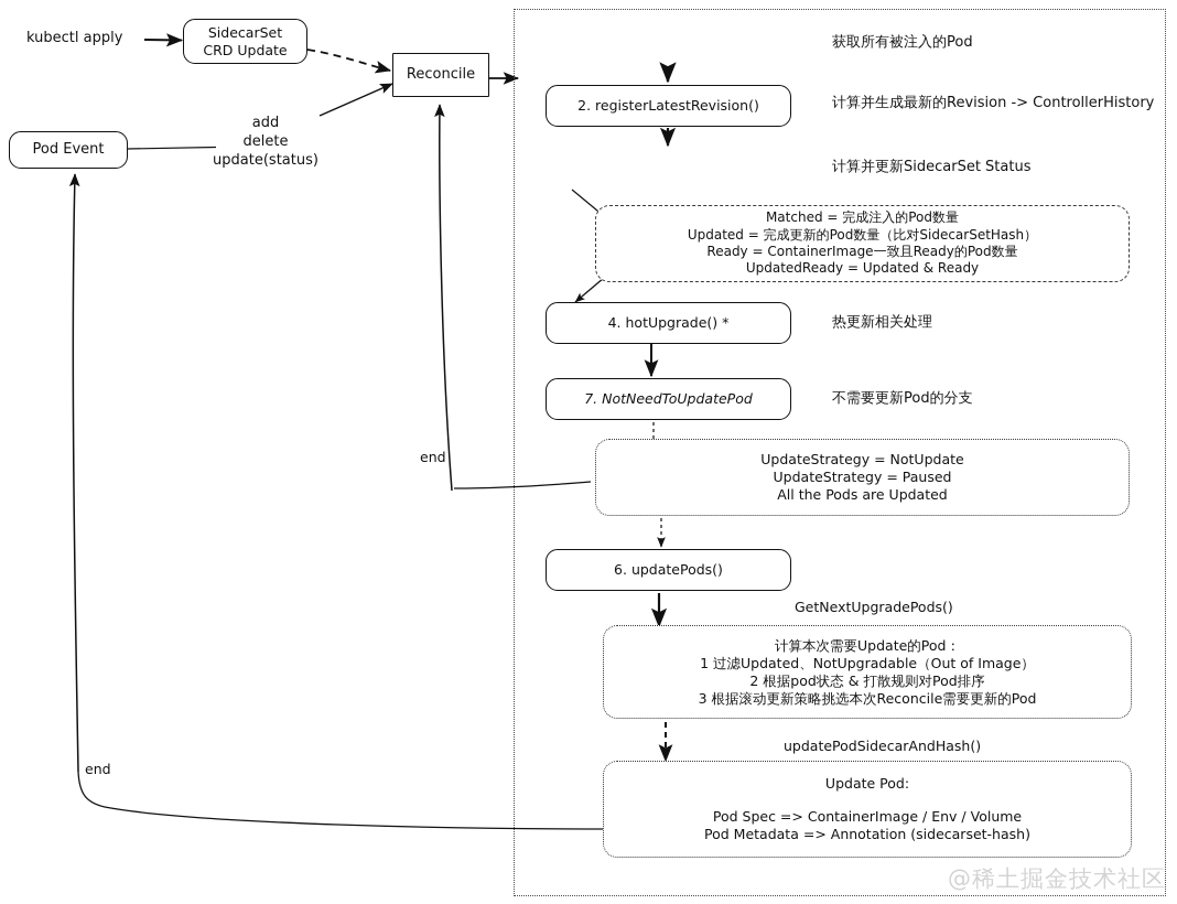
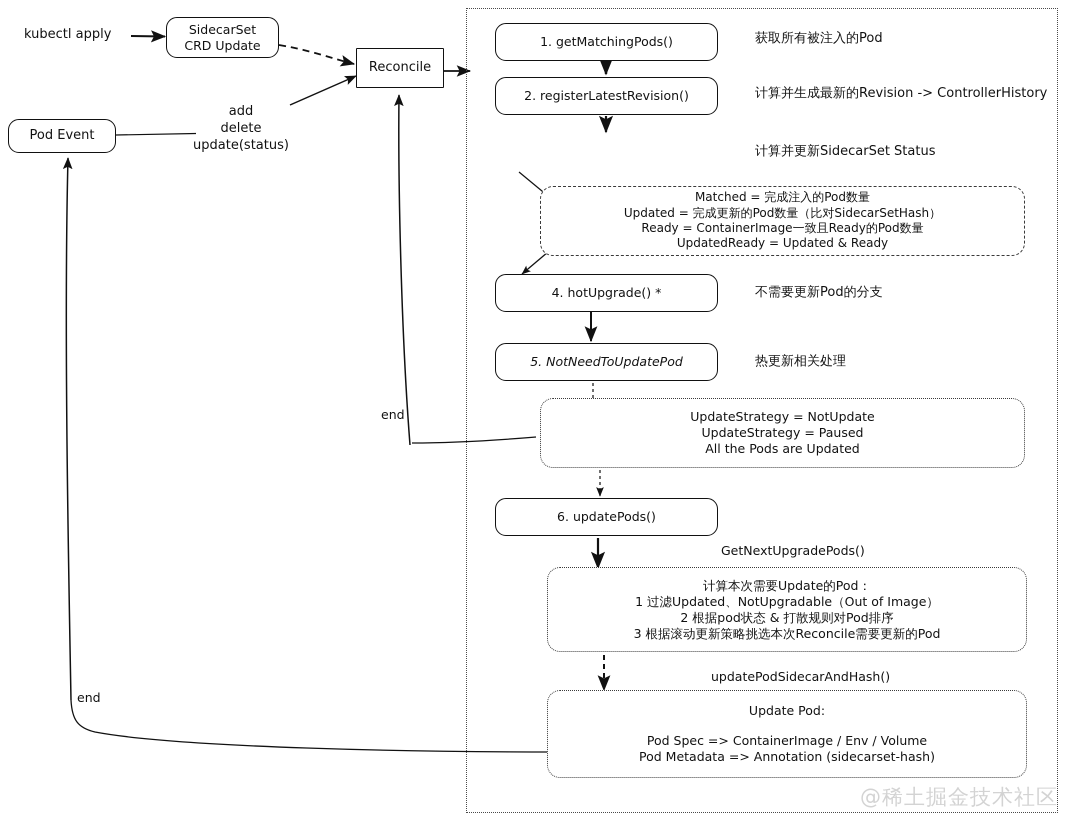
  kubectl apply
  SidecarSet
  CRD Update
  Reconcile
  Pod Event
  add
  delete
  update(status)
  end
  end
+ 1. getMatchingPods()
  获取所有被注入的Pod
  2. registerLatestRevision()
  计算并生成最新的Revision -> ControllerHistory
  计算并更新SidecarSet Status
  Matched = 完成注入的Pod数量
  Updated = 完成更新的Pod数量（比对SidecarSetHash）
  Ready = ContainerImage一致且Ready的Pod数量
  UpdatedReady = Updated & Ready
  4. hotUpgrade() *
- 热更新相关处理
+ 不需要更新Pod的分支
- 7. NotNeedToUpdatePod
+ 5. NotNeedToUpdatePod
- 不需要更新Pod的分支
+ 热更新相关处理
  UpdateStrategy = NotUpdate
  UpdateStrategy = Paused
  All the Pods are Updated
  6. updatePods()
  GetNextUpgradePods()
  计算本次需要Update的Pod：
  1 过滤Updated、NotUpgradable（Out of Image）
  2 根据pod状态 & 打散规则对Pod排序
  3 根据滚动更新策略挑选本次Reconcile需要更新的Pod
  updatePodSidecarAndHash()
  Update Pod:
  Pod Spec => ContainerImage / Env / Volume
  Pod Metadata => Annotation (sidecarset-hash)
  @稀土掘金技术社区
